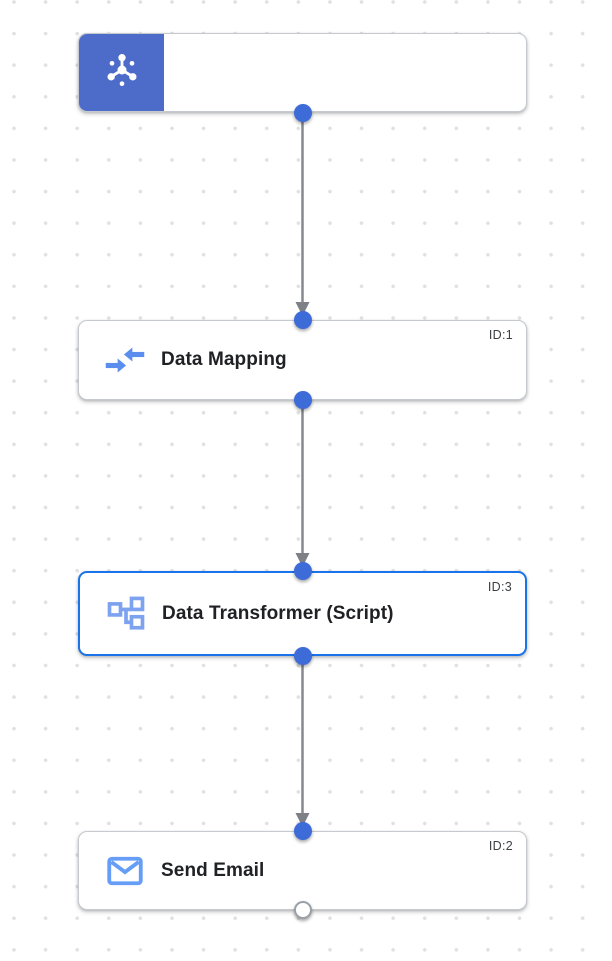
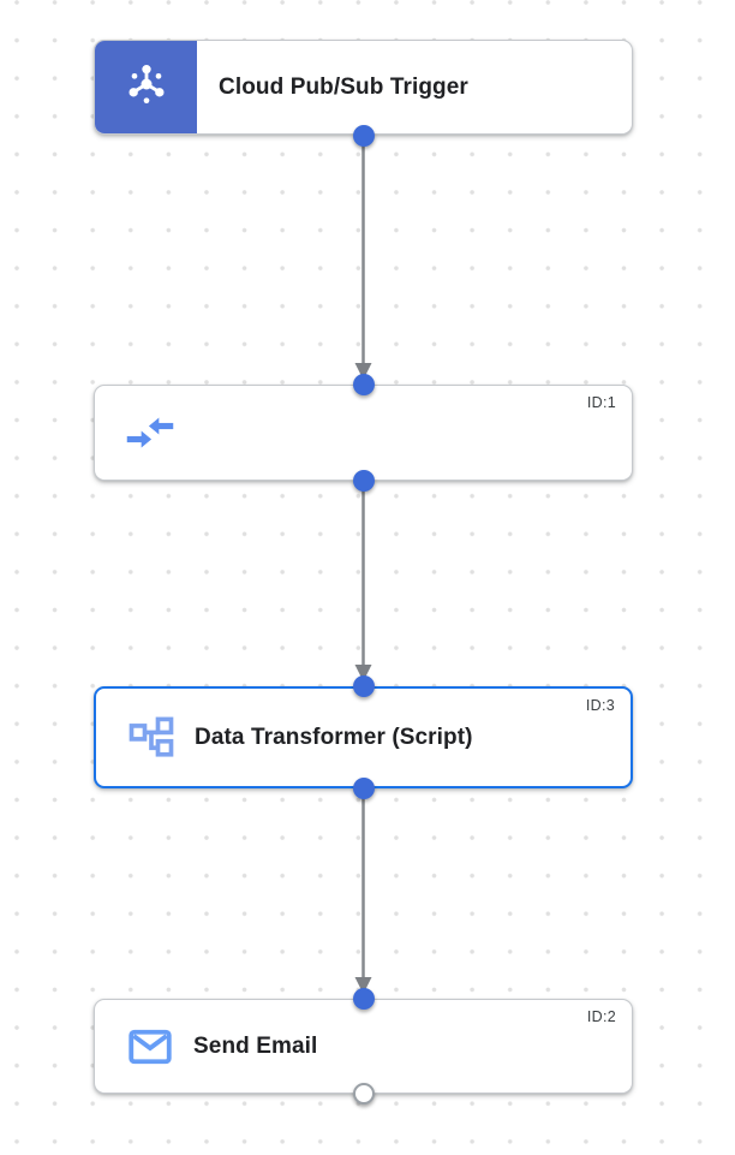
+ Cloud Pub/Sub Trigger
  ID:1
- Data Mapping
  ID:3
  Data Transformer (Script)
  ID:2
  Send Email
